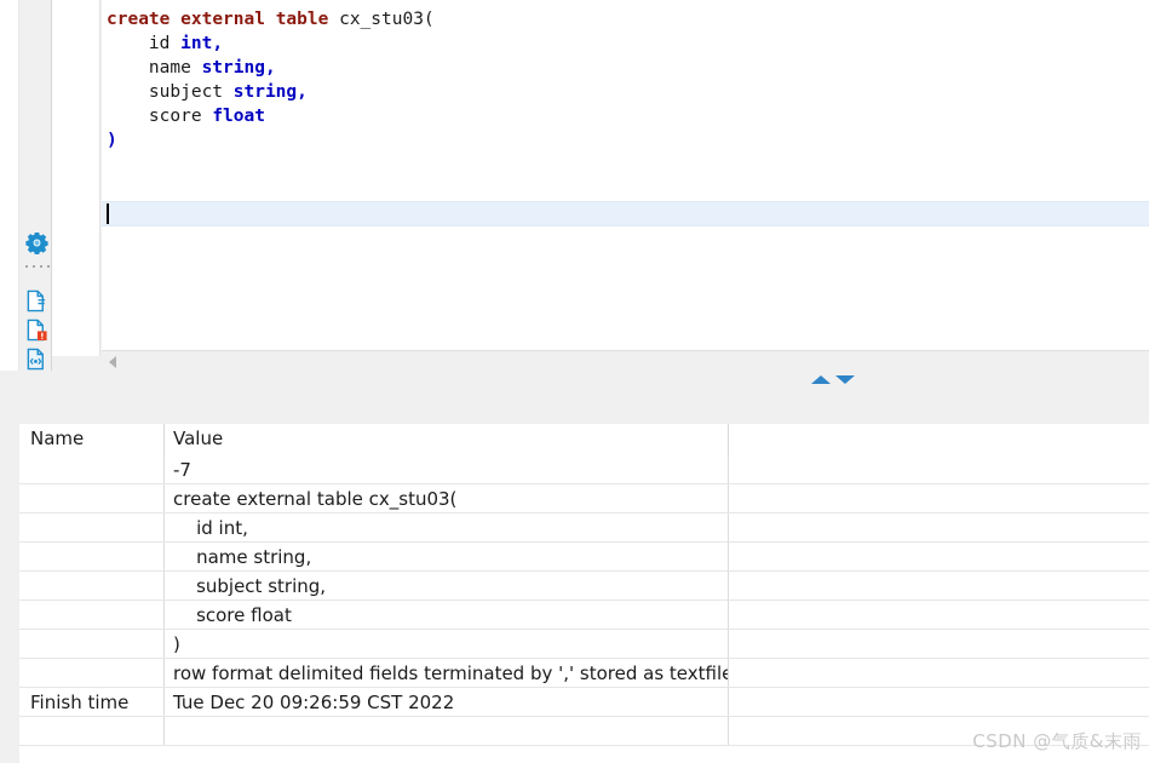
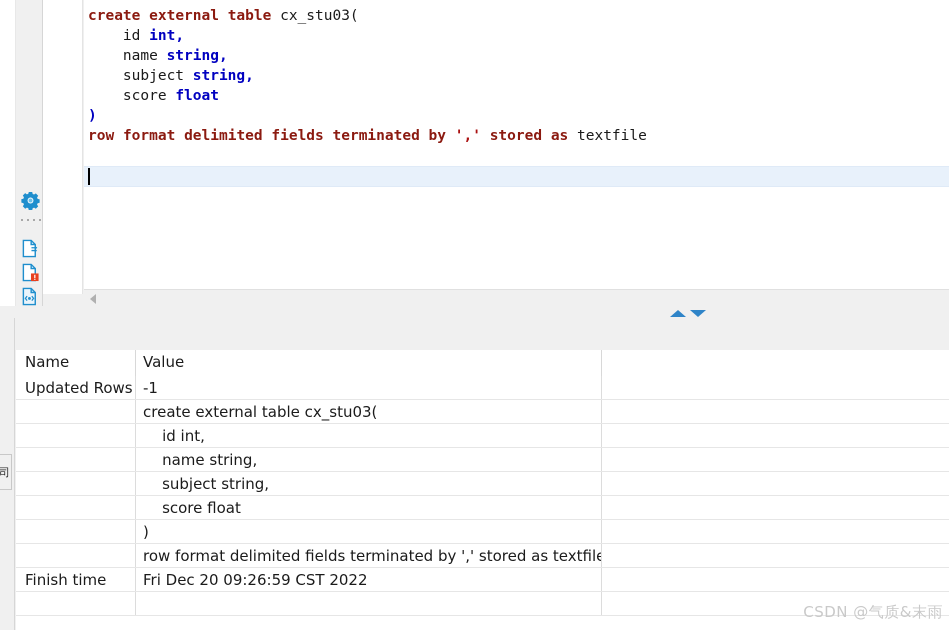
  create external table cx_stu03(
  id int,
  name string,
  subject string,
  score float
  )
+ row format delimited fields terminated by ',' stored as textfile
+ 司
  Name
  Value
+ Updated Rows
- -7
+ -1
  create external table cx_stu03(
  id int,
  name string,
  subject string,
  score float
  )
  row format delimited fields terminated by ',' stored as textfil
  Finish time
- Tue Dec 20 09:26:59 CST 2022
+ Fri Dec 20 09:26:59 CST 2022
  CSDN @气质&末雨
